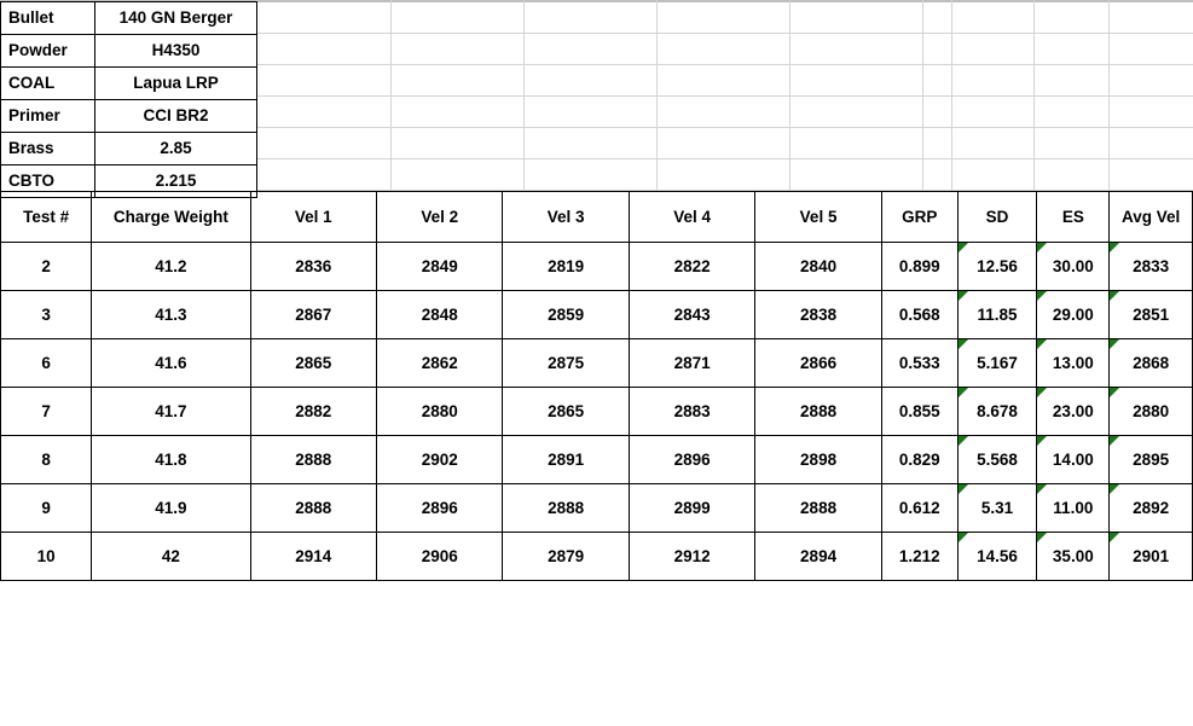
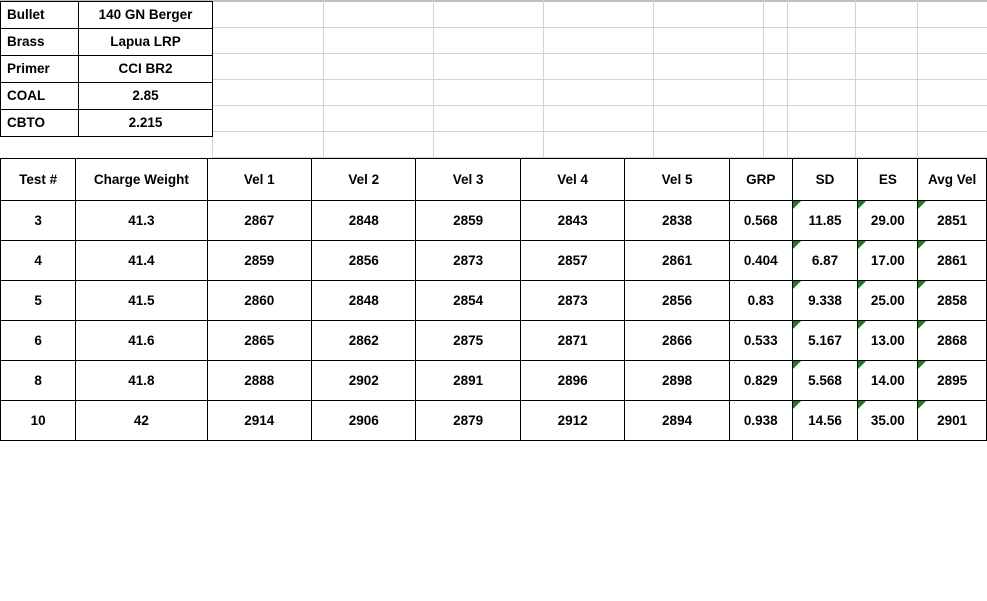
  Bullet	140 GN Berger
- Powder	H4350
- COAL	Lapua LRP
+ Brass	Lapua LRP
  Primer	CCI BR2
- Brass	2.85
+ COAL	2.85
  CBTO	2.215
  Test #	Charge Weight	Vel 1	Vel 2	Vel 3	Vel 4	Vel 5	GRP	SD	ES	Avg Vel
- 2	41.2	2836	2849	2819	2822	2840	0.899	12.56	30.00	2833
  3	41.3	2867	2848	2859	2843	2838	0.568	11.85	29.00	2851
+ 4	41.4	2859	2856	2873	2857	2861	0.404	6.87	17.00	2861
+ 5	41.5	2860	2848	2854	2873	2856	0.83	9.338	25.00	2858
  6	41.6	2865	2862	2875	2871	2866	0.533	5.167	13.00	2868
- 7	41.7	2882	2880	2865	2883	2888	0.855	8.678	23.00	2880
  8	41.8	2888	2902	2891	2896	2898	0.829	5.568	14.00	2895
- 9	41.9	2888	2896	2888	2899	2888	0.612	5.31	11.00	2892
- 10	42	2914	2906	2879	2912	2894	1.212	14.56	35.00	2901
+ 10	42	2914	2906	2879	2912	2894	0.938	14.56	35.00	2901
